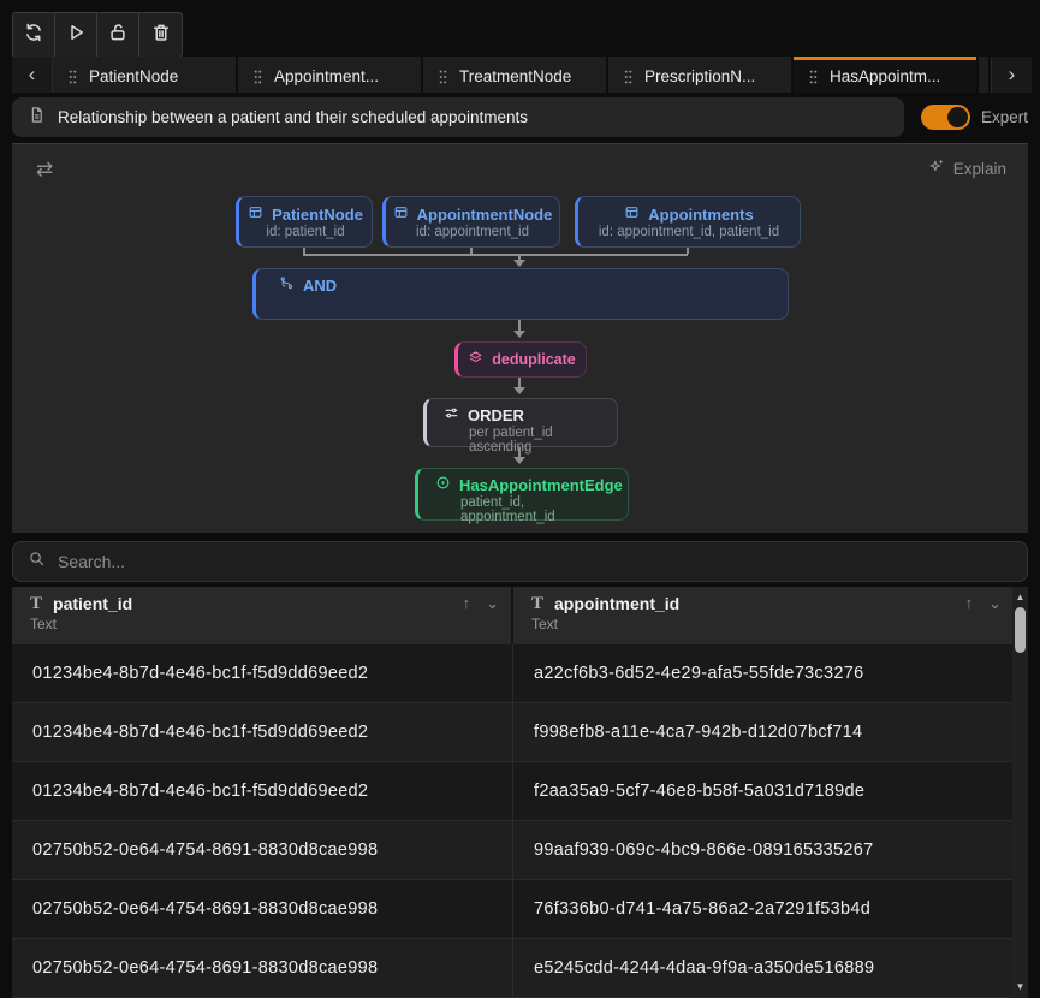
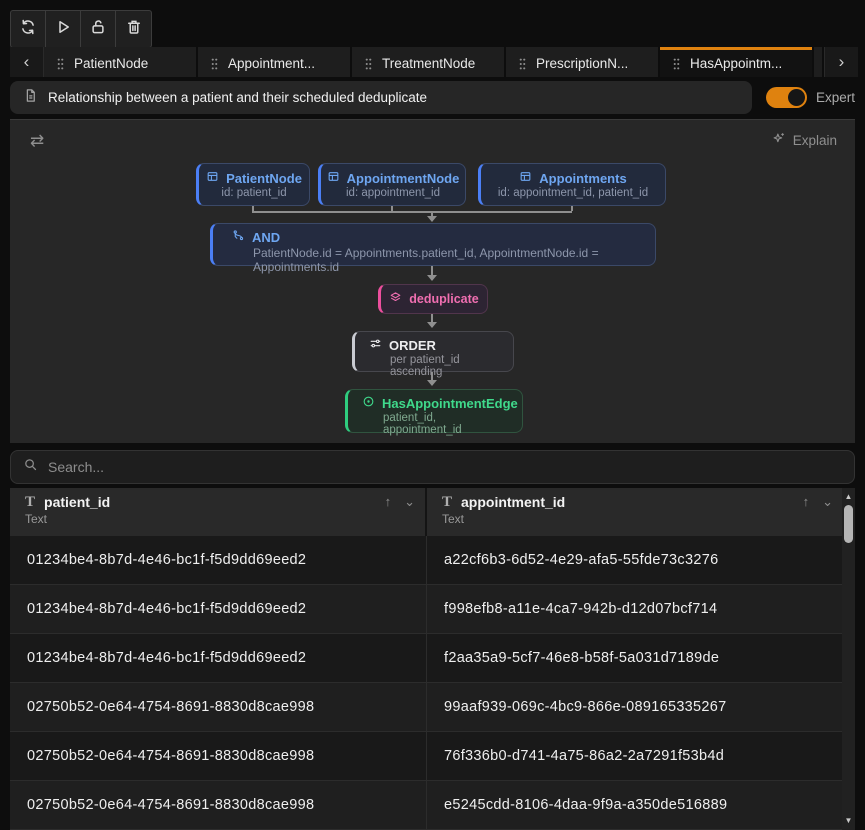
  ‹
  PatientNode
  Appointment...
  TreatmentNode
  PrescriptionN...
  HasAppointm...
  ›
- Relationship between a patient and their scheduled appointments
+ Relationship between a patient and their scheduled deduplicate
  Expert
  ⇄
  Explain
  PatientNode
  id: patient_id
  AppointmentNode
  id: appointment_id
  Appointments
  id: appointment_id, patient_id
  AND
+ PatientNode.id = Appointments.patient_id, AppointmentNode.id = Appointments.id
  deduplicate
  ORDER
  per patient_id ascending
  HasAppointmentEdge
  patient_id, appointment_id
  Search...
  T
  patient_id
  ↑
  ⌄
  Text
  T
  appointment_id
  ↑
  ⌄
  Text
  01234be4-8b7d-4e46-bc1f-f5d9dd69eed2
  a22cf6b3-6d52-4e29-afa5-55fde73c3276
  01234be4-8b7d-4e46-bc1f-f5d9dd69eed2
  f998efb8-a11e-4ca7-942b-d12d07bcf714
  01234be4-8b7d-4e46-bc1f-f5d9dd69eed2
  f2aa35a9-5cf7-46e8-b58f-5a031d7189de
  02750b52-0e64-4754-8691-8830d8cae998
  99aaf939-069c-4bc9-866e-089165335267
  02750b52-0e64-4754-8691-8830d8cae998
  76f336b0-d741-4a75-86a2-2a7291f53b4d
  02750b52-0e64-4754-8691-8830d8cae998
- e5245cdd-4244-4daa-9f9a-a350de516889
+ e5245cdd-8106-4daa-9f9a-a350de516889
  ▲
  ▼
